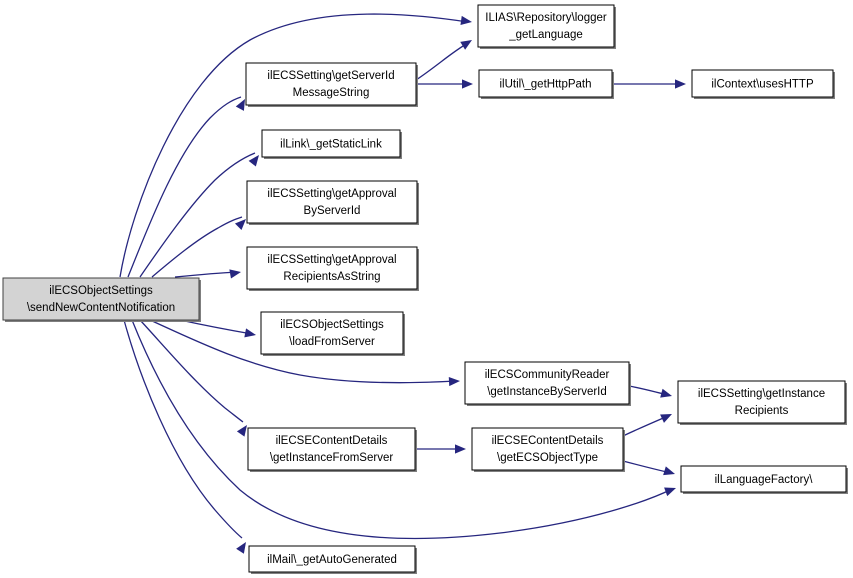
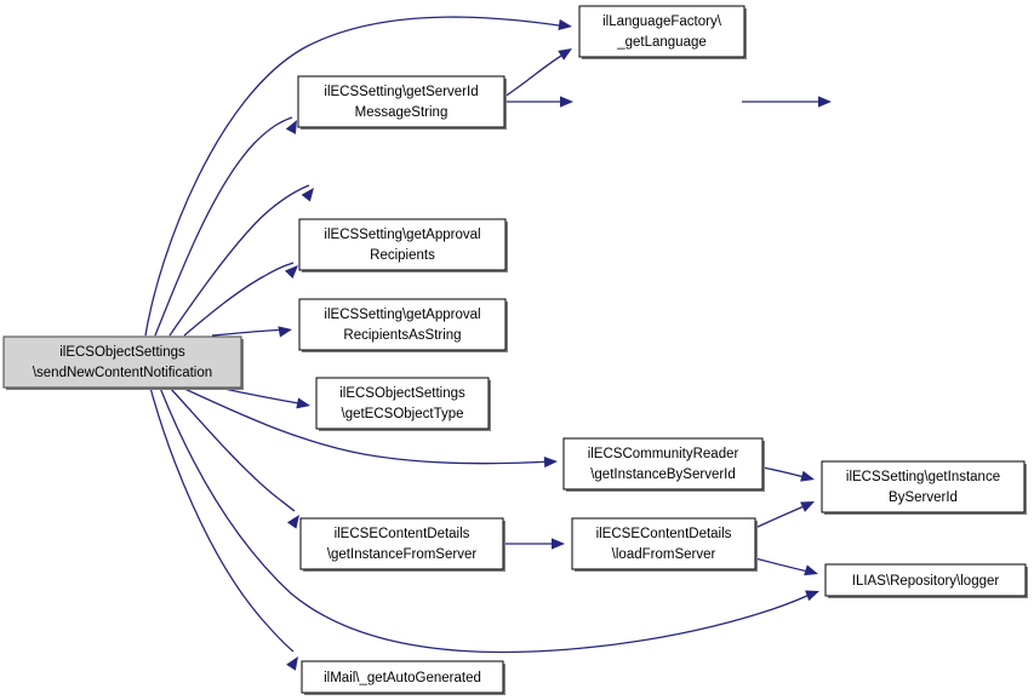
  ilECSObjectSettings
  \sendNewContentNotification
- ILIAS\Repository\logger
+ ilLanguageFactory\
  _getLanguage
  ilECSSetting\getServerId
  MessageString
- ilUtil\_getHttpPath
- ilContext\usesHTTP
- ilLink\_getStaticLink
  ilECSSetting\getApproval
- ByServerId
+ Recipients
  ilECSSetting\getApproval
  RecipientsAsString
  ilECSObjectSettings
- \loadFromServer
+ \getECSObjectType
  ilECSCommunityReader
  \getInstanceByServerId
  ilECSSetting\getInstance
- Recipients
+ ByServerId
  ilECSEContentDetails
  \getInstanceFromServer
  ilECSEContentDetails
- \getECSObjectType
+ \loadFromServer
- ilLanguageFactory\
+ ILIAS\Repository\logger
  ilMail\_getAutoGenerated
